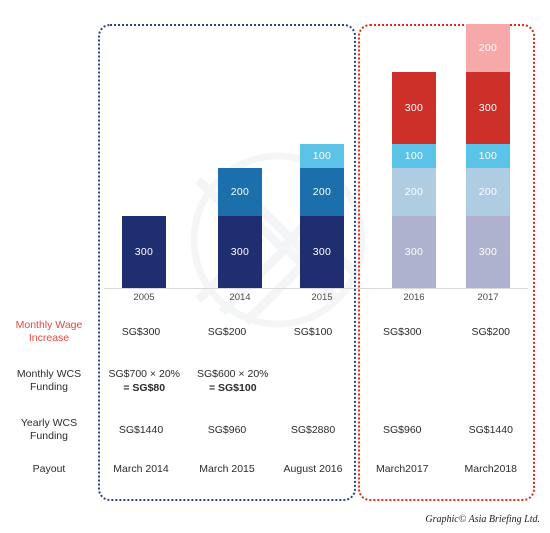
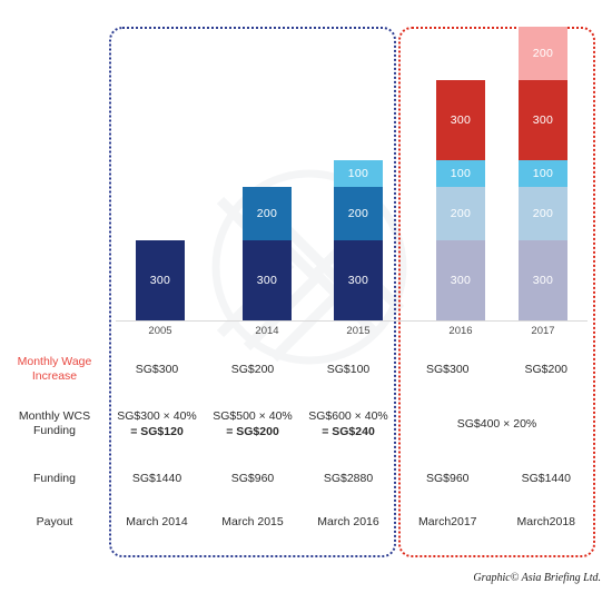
  300
  200
  300
  100
  200
  300
  300
  100
  200
  300
  200
  300
  100
  200
  300
  2005
  2014
  2015
  2016
  2017
  Monthly Wage
  Increase
  SG$300
  SG$200
  SG$100
  SG$300
  SG$200
  Monthly WCS
  Funding
+ SG$300 × 40%
+ = SG$120
+ SG$500 × 40%
+ = SG$200
+ SG$600 × 40%
+ = SG$240
- SG$700 × 20%
+ SG$400 × 20%
- = SG$80
- SG$600 × 20%
- = SG$100
- Yearly WCS
  Funding
  SG$1440
  SG$960
  SG$2880
  SG$960
  SG$1440
  Payout
  March 2014
  March 2015
- August 2016
+ March 2016
  March2017
  March2018
  Graphic© Asia Briefing Ltd.
